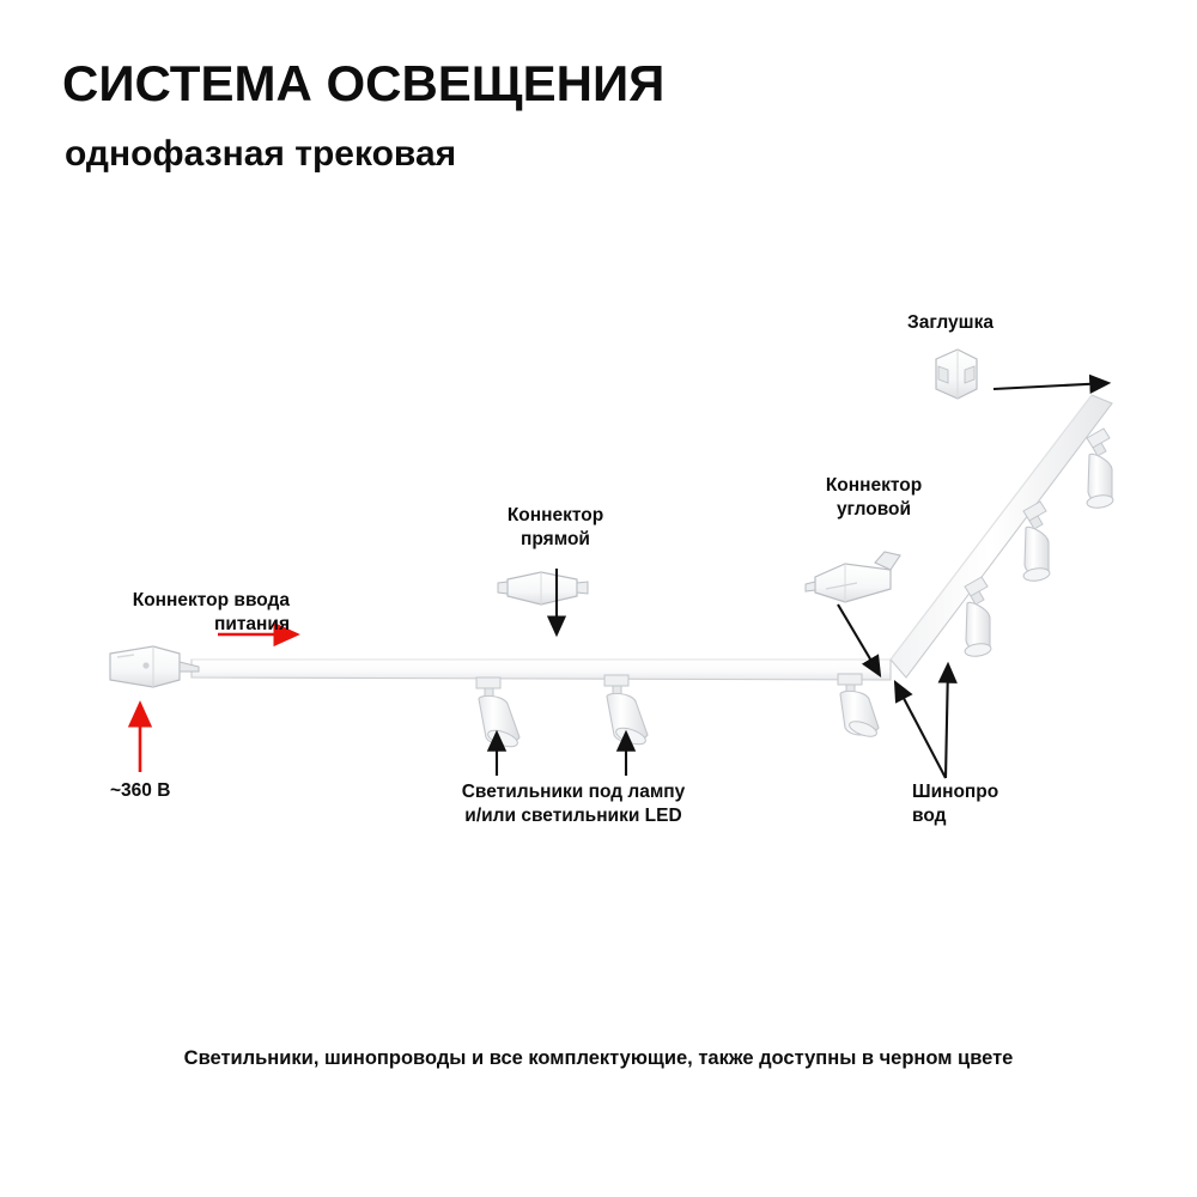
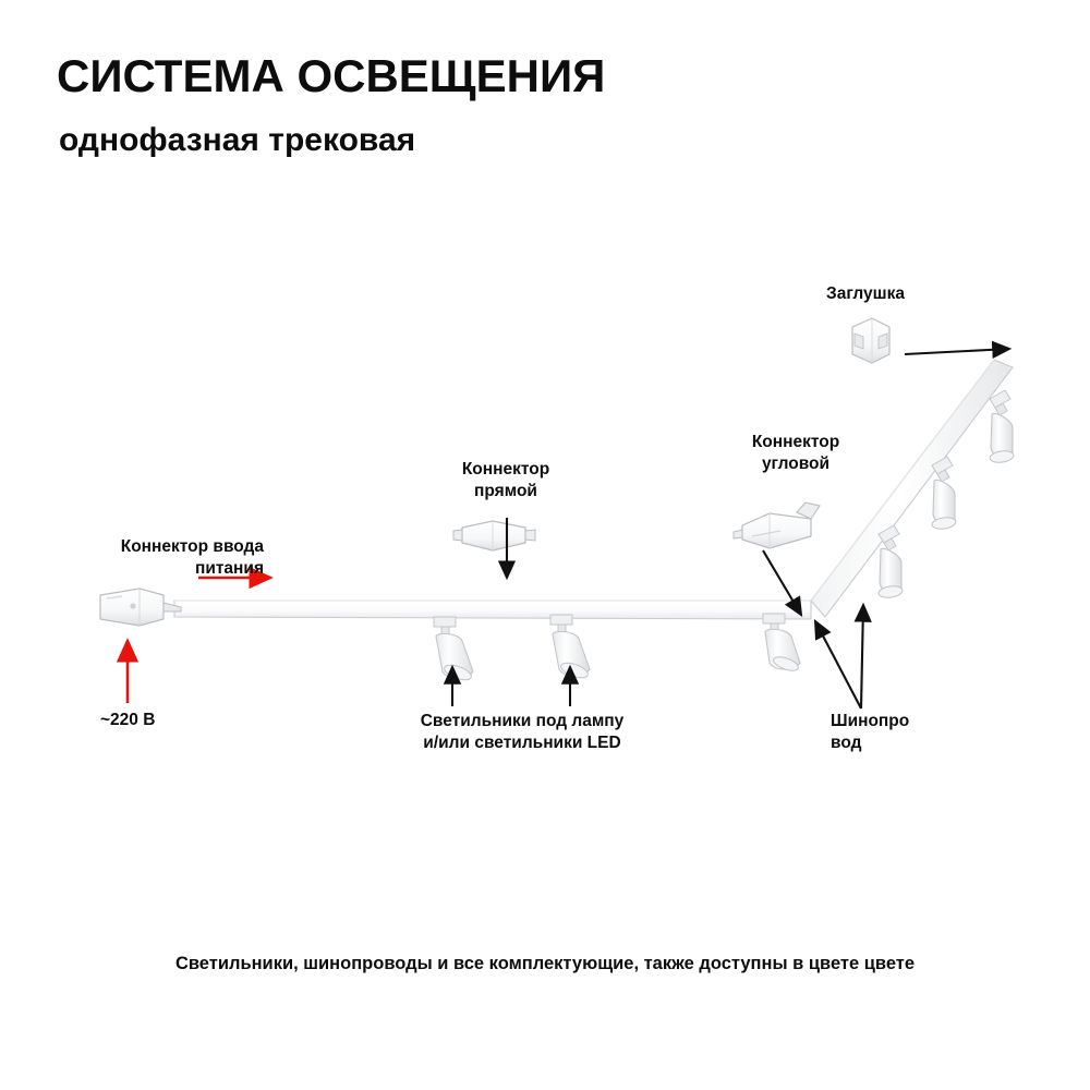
  СИСТЕМА ОСВЕЩЕНИЯ
  однофазная трековая
  Заглушка
  Коннектор
  прямой
  Коннектор
  угловой
  Коннектор ввода
  питания
- ~360 В
+ ~220 В
  Светильники под лампу
  и/или светильники LED
  Шинопро
  вод
- Светильники, шинопроводы и все комплектующие, также доступны в черном цвете
+ Светильники, шинопроводы и все комплектующие, также доступны в цвете цвете
